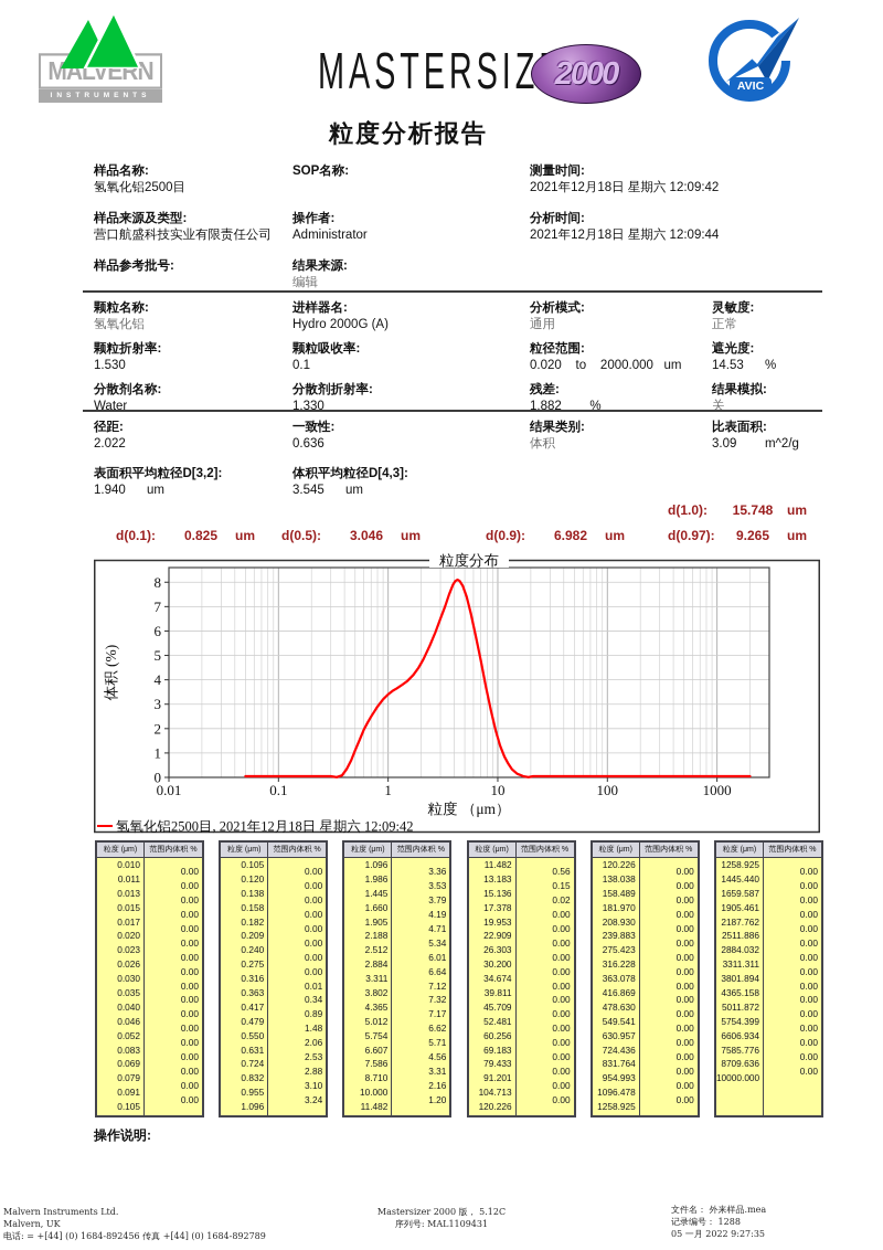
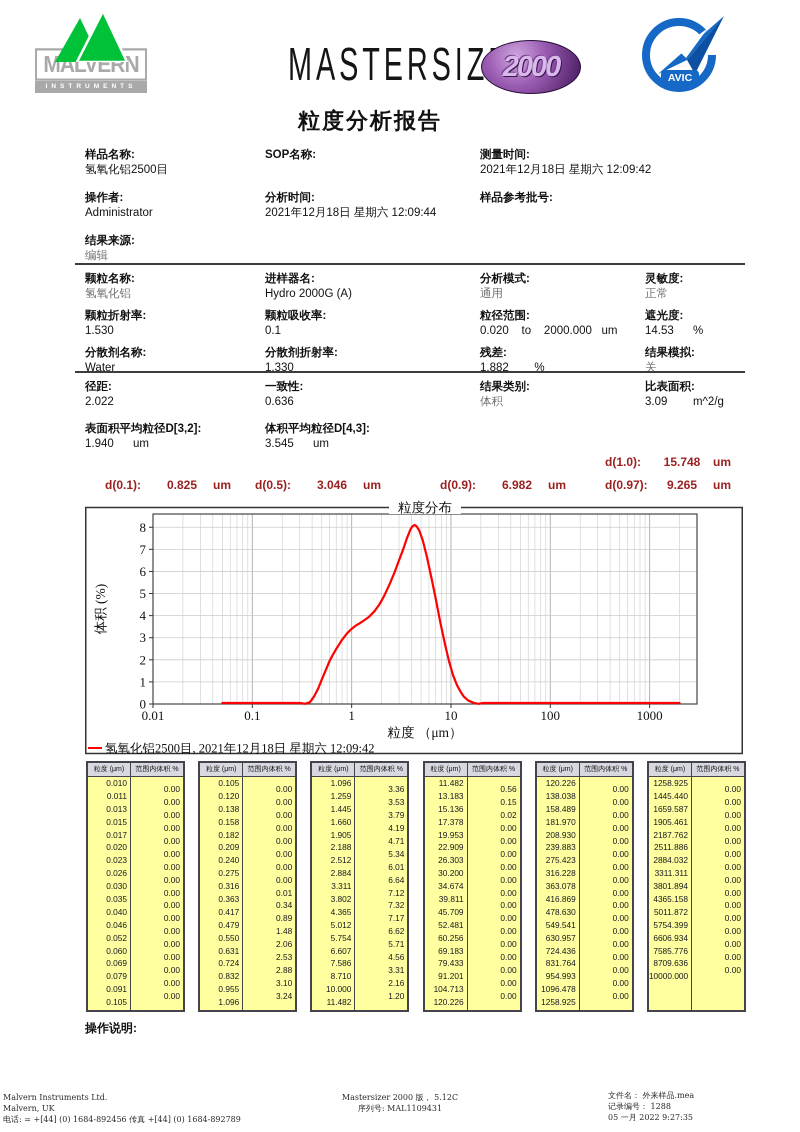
  MALVERN
  MASTERSIZ
  2000
  AVIC
  粒度分析报告
  样品名称:
  氢氧化铝2500目
  SOP名称:
  测量时间:
  2021年12月18日 星期六 12:09:42
- 样品来源及类型:
- 营口航盛科技实业有限责任公司
  操作者:
  Administrator
  分析时间:
  2021年12月18日 星期六 12:09:44
  样品参考批号:
  结果来源:
  编辑
  颗粒名称:
  氢氧化铝
  进样器名:
  Hydro 2000G (A)
  分析模式:
  通用
  灵敏度:
  正常
  颗粒折射率:
  1.530
  颗粒吸收率:
  0.1
  粒径范围:
  0.020 to 2000.000 um
  遮光度:
  14.53 %
  分散剂名称:
  Water
  分散剂折射率:
  1.330
  残差:
  1.882 %
  结果模拟:
  关
  径距:
  2.022
  一致性:
  0.636
  结果类别:
  体积
  比表面积:
  3.09 m^2/g
  表面积平均粒径D[3,2]:
  1.940 um
  体积平均粒径D[4,3]:
  3.545 um
  d(1.0):
  15.748
  um
  d(0.1):
  0.825
  um
  d(0.5):
  3.046
  um
  d(0.9):
  6.982
  um
  d(0.97):
  9.265
  um
  0.01
  0.1
  1
  10
  100
  1000
  0
  1
  2
  3
  4
  5
  6
  7
  8
  粒度分布
  粒度 （μm）
  氢氧化铝2500目, 2021年12月18日 星期六 12:09:42
  0.010
  0.011
  0.013
  0.015
  0.017
  0.020
  0.023
  0.026
  0.030
  0.035
  0.040
  0.046
  0.052
- 0.083
+ 0.060
  0.069
  0.079
  0.091
  0.105
  0.00
  0.00
  0.00
  0.00
  0.00
  0.00
  0.00
  0.00
  0.00
  0.00
  0.00
  0.00
  0.00
  0.00
  0.00
  0.00
  0.00
  0.105
  0.120
  0.138
  0.158
  0.182
  0.209
  0.240
  0.275
  0.316
  0.363
  0.417
  0.479
  0.550
  0.631
  0.724
  0.832
  0.955
  1.096
  0.00
  0.00
  0.00
  0.00
  0.00
  0.00
  0.00
  0.00
  0.01
  0.34
  0.89
  1.48
  2.06
  2.53
  2.88
  3.10
  3.24
  1.096
- 1.986
+ 1.259
  1.445
  1.660
  1.905
  2.188
  2.512
  2.884
  3.311
  3.802
  4.365
  5.012
  5.754
  6.607
  7.586
  8.710
  10.000
  11.482
  3.36
  3.53
  3.79
  4.19
  4.71
  5.34
  6.01
  6.64
  7.12
  7.32
  7.17
  6.62
  5.71
  4.56
  3.31
  2.16
  1.20
  11.482
  13.183
  15.136
  17.378
  19.953
  22.909
  26.303
  30.200
  34.674
  39.811
  45.709
  52.481
  60.256
  69.183
  79.433
  91.201
  104.713
  120.226
  0.56
  0.15
  0.02
  0.00
  0.00
  0.00
  0.00
  0.00
  0.00
  0.00
  0.00
  0.00
  0.00
  0.00
  0.00
  0.00
  0.00
  120.226
  138.038
  158.489
  181.970
  208.930
  239.883
  275.423
  316.228
  363.078
  416.869
  478.630
  549.541
  630.957
  724.436
  831.764
  954.993
  1096.478
  1258.925
  0.00
  0.00
  0.00
  0.00
  0.00
  0.00
  0.00
  0.00
  0.00
  0.00
  0.00
  0.00
  0.00
  0.00
  0.00
  0.00
  0.00
  1258.925
  1445.440
  1659.587
  1905.461
  2187.762
  2511.886
  2884.032
  3311.311
  3801.894
  4365.158
  5011.872
  5754.399
  6606.934
  7585.776
  8709.636
  10000.000
  0.00
  0.00
  0.00
  0.00
  0.00
  0.00
  0.00
  0.00
  0.00
  0.00
  0.00
  0.00
  0.00
  0.00
  0.00
  操作说明:
  Malvern Instruments Ltd.
  Malvern, UK
  电话: = +[44] (0) 1684-892456 传真 +[44] (0) 1684-892789
  Mastersizer 2000 版， 5.12C
  序列号: MAL1109431
  文件名： 外来样品.mea
  记录编号： 1288
  05 一月 2022 9:27:35
